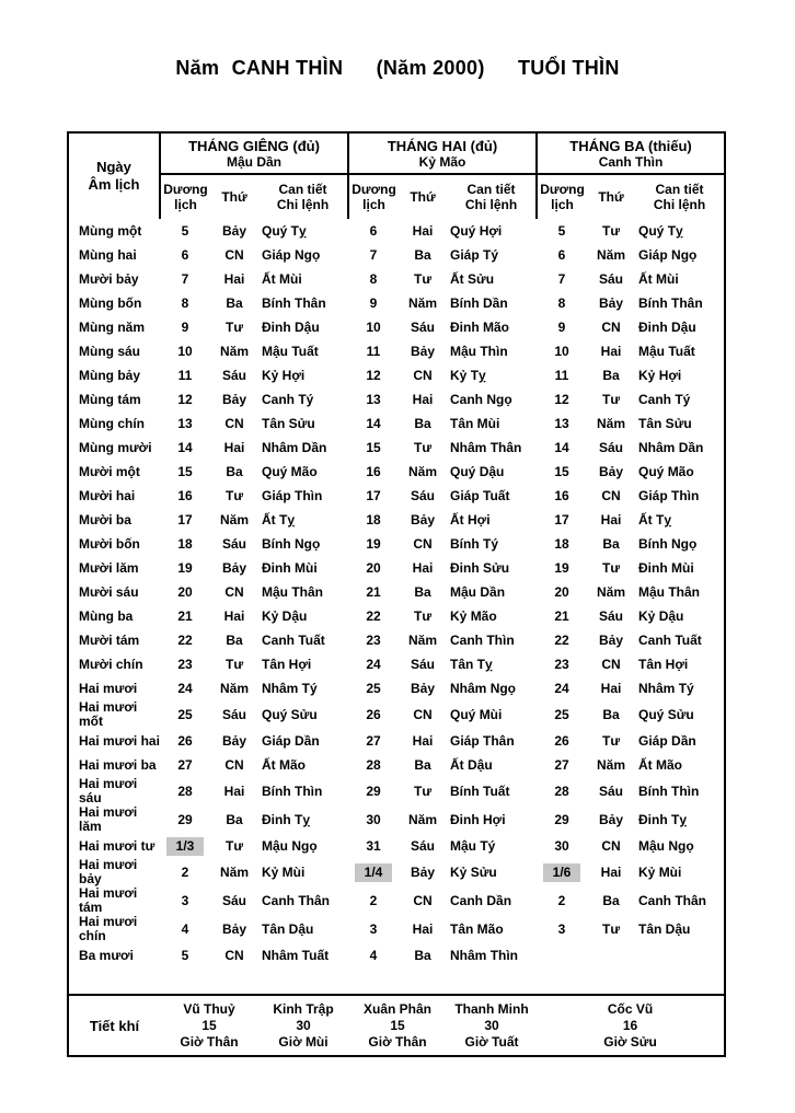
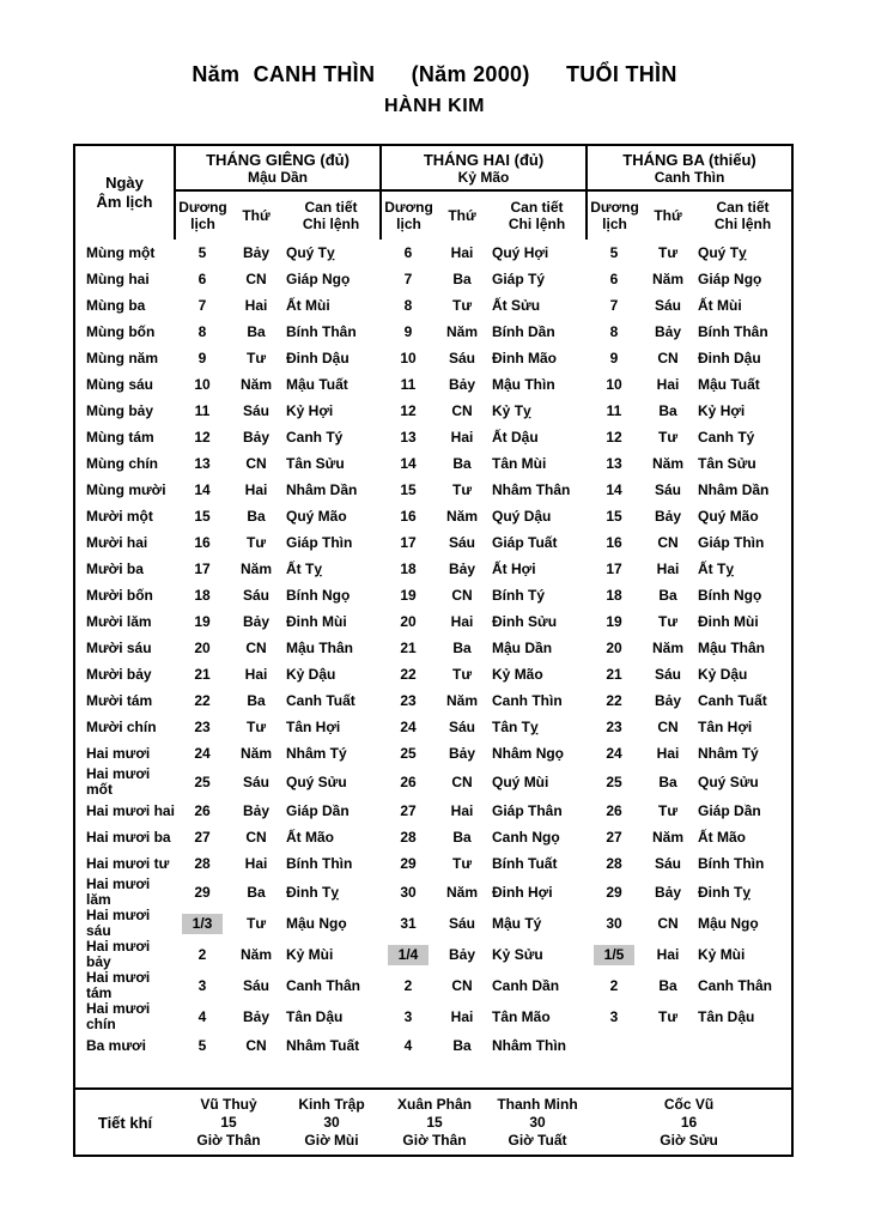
  Năm CANH THÌN (Năm 2000) TUỔI THÌN
+ HÀNH KIM
  Ngày Âm lịch	THÁNG GIÊNG (đủ) Mậu Dần	THÁNG HAI (đủ) Kỷ Mão	THÁNG BA (thiếu) Canh Thìn
  Dương lịch	Thứ	Can tiết Chi lệnh	Dương lịch	Thứ	Can tiết Chi lệnh	Dương lịch	Thứ	Can tiết Chi lệnh
  Mùng một	5	Bảy	Quý Tỵ	6	Hai	Quý Hợi	5	Tư	Quý Tỵ
  Mùng hai	6	CN	Giáp Ngọ	7	Ba	Giáp Tý	6	Năm	Giáp Ngọ
- Mười bảy	7	Hai	Ất Mùi	8	Tư	Ất Sửu	7	Sáu	Ất Mùi
+ Mùng ba	7	Hai	Ất Mùi	8	Tư	Ất Sửu	7	Sáu	Ất Mùi
  Mùng bốn	8	Ba	Bính Thân	9	Năm	Bính Dần	8	Bảy	Bính Thân
  Mùng năm	9	Tư	Đinh Dậu	10	Sáu	Đinh Mão	9	CN	Đinh Dậu
  Mùng sáu	10	Năm	Mậu Tuất	11	Bảy	Mậu Thìn	10	Hai	Mậu Tuất
  Mùng bảy	11	Sáu	Kỷ Hợi	12	CN	Kỷ Tỵ	11	Ba	Kỷ Hợi
- Mùng tám	12	Bảy	Canh Tý	13	Hai	Canh Ngọ	12	Tư	Canh Tý
+ Mùng tám	12	Bảy	Canh Tý	13	Hai	Ất Dậu	12	Tư	Canh Tý
  Mùng chín	13	CN	Tân Sửu	14	Ba	Tân Mùi	13	Năm	Tân Sửu
  Mùng mười	14	Hai	Nhâm Dần	15	Tư	Nhâm Thân	14	Sáu	Nhâm Dần
  Mười một	15	Ba	Quý Mão	16	Năm	Quý Dậu	15	Bảy	Quý Mão
  Mười hai	16	Tư	Giáp Thìn	17	Sáu	Giáp Tuất	16	CN	Giáp Thìn
  Mười ba	17	Năm	Ất Tỵ	18	Bảy	Ất Hợi	17	Hai	Ất Tỵ
  Mười bốn	18	Sáu	Bính Ngọ	19	CN	Bính Tý	18	Ba	Bính Ngọ
  Mười lăm	19	Bảy	Đinh Mùi	20	Hai	Đinh Sửu	19	Tư	Đinh Mùi
  Mười sáu	20	CN	Mậu Thân	21	Ba	Mậu Dần	20	Năm	Mậu Thân
- Mùng ba	21	Hai	Kỷ Dậu	22	Tư	Kỷ Mão	21	Sáu	Kỷ Dậu
+ Mười bảy	21	Hai	Kỷ Dậu	22	Tư	Kỷ Mão	21	Sáu	Kỷ Dậu
  Mười tám	22	Ba	Canh Tuất	23	Năm	Canh Thìn	22	Bảy	Canh Tuất
  Mười chín	23	Tư	Tân Hợi	24	Sáu	Tân Tỵ	23	CN	Tân Hợi
  Hai mươi	24	Năm	Nhâm Tý	25	Bảy	Nhâm Ngọ	24	Hai	Nhâm Tý
  Hai mươi mốt	25	Sáu	Quý Sửu	26	CN	Quý Mùi	25	Ba	Quý Sửu
  Hai mươi hai	26	Bảy	Giáp Dần	27	Hai	Giáp Thân	26	Tư	Giáp Dần
- Hai mươi ba	27	CN	Ất Mão	28	Ba	Ất Dậu	27	Năm	Ất Mão
+ Hai mươi ba	27	CN	Ất Mão	28	Ba	Canh Ngọ	27	Năm	Ất Mão
- Hai mươi sáu	28	Hai	Bính Thìn	29	Tư	Bính Tuất	28	Sáu	Bính Thìn
+ Hai mươi tư	28	Hai	Bính Thìn	29	Tư	Bính Tuất	28	Sáu	Bính Thìn
  Hai mươi lăm	29	Ba	Đinh Tỵ	30	Năm	Đinh Hợi	29	Bảy	Đinh Tỵ
- Hai mươi tư	1/3	Tư	Mậu Ngọ	31	Sáu	Mậu Tý	30	CN	Mậu Ngọ
+ Hai mươi sáu	1/3	Tư	Mậu Ngọ	31	Sáu	Mậu Tý	30	CN	Mậu Ngọ
- Hai mươi bảy	2	Năm	Kỷ Mùi	1/4	Bảy	Kỷ Sửu	1/6	Hai	Kỷ Mùi
+ Hai mươi bảy	2	Năm	Kỷ Mùi	1/4	Bảy	Kỷ Sửu	1/5	Hai	Kỷ Mùi
  Hai mươi tám	3	Sáu	Canh Thân	2	CN	Canh Dần	2	Ba	Canh Thân
  Hai mươi chín	4	Bảy	Tân Dậu	3	Hai	Tân Mão	3	Tư	Tân Dậu
  Ba mươi	5	CN	Nhâm Tuất	4	Ba	Nhâm Thìn
  Tiết khí	Vũ Thuỷ 15 Giờ Thân	Kinh Trập 30 Giờ Mùi	Xuân Phân 15 Giờ Thân	Thanh Minh 30 Giờ Tuất	Cốc Vũ 16 Giờ Sửu
